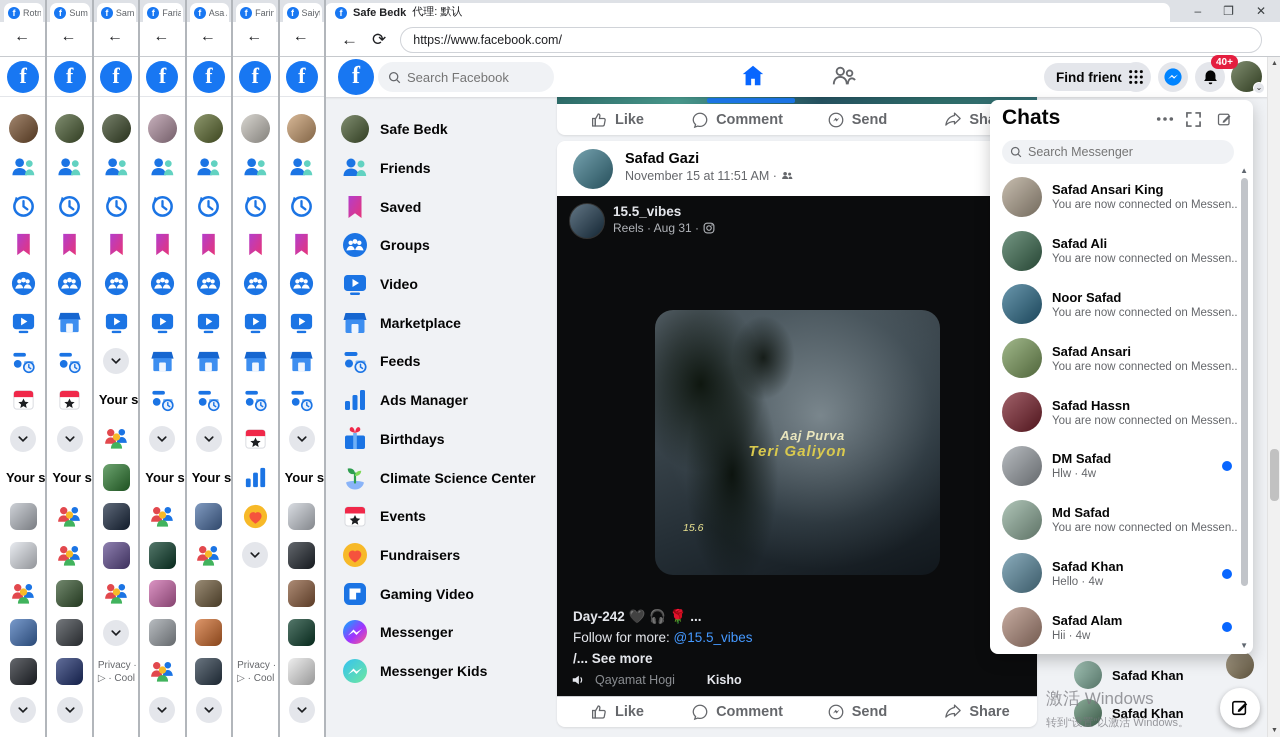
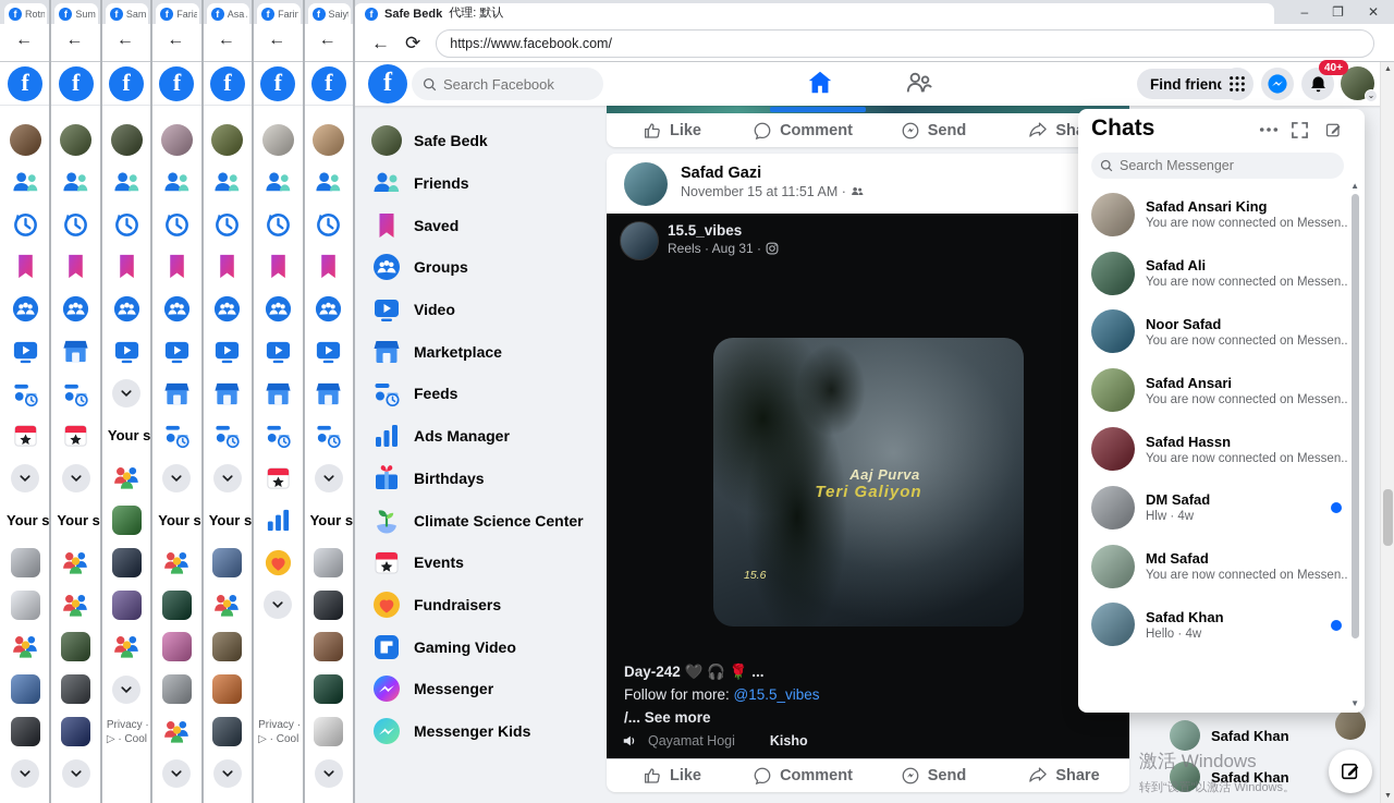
  f
  Rotn
  f
  Sum
  f
  f
  Faria
  f
  Asa
  f
  Farin
  f
  f
  Safe Bedk
  代理: 默认
  –
  ❐
  ✕
  ←
  ←
  ←
  ←
  ←
  ←
  ←
  ←
  ⟳
  https://www.facebook.com/
  f
  Your s
  f
  Your s
  f
  Your s
  Privacy ·
  ▷ · Cool
  f
  Your s
  f
  Your s
  f
  Privacy ·
  ▷ · Cool
  f
  Your s
  f
  Search Facebook
  Find frien
  40+
  ⌄
  Safe Bedk
  Friends
  Saved
  Groups
  Video
  Marketplace
  Feeds
  Ads Manager
  Birthdays
  Climate Science Center
  Events
  Fundraisers
  Gaming Video
  Messenger
  Messenger Kids
  Like
  Comment
  Send
  Safad Gazi
  November 15 at 11:51 AM ·
  15.5_vibes
  Reels · Aug 31 ·
  Aaj Purva
  Teri Galiyon
  15.6
  Day-242 🖤 🎧 🌹 ...
  Follow for more: @15.5_vibes
  /... See more
  Qayamat Hogi
  Kisho
  Like
  Comment
  Send
  Share
  Safad Khan
  Safad Khan
  激活 Windows
  转到“设置”以激活 Windows。
  Chats
  Search Messenger
  Safad Ansari King
  You are now connected on Messen..
  Safad Ali
  You are now connected on Messen..
  Noor Safad
  You are now connected on Messen..
  Safad Ansari
  You are now connected on Messen..
  Safad Hassn
  You are now connected on Messen..
  DM Safad
  Hlw · 4w
  Md Safad
  You are now connected on Messen..
  Safad Khan
  Hello · 4w
- Safad Alam
- Hii · 4w
  ▲
  ▼
